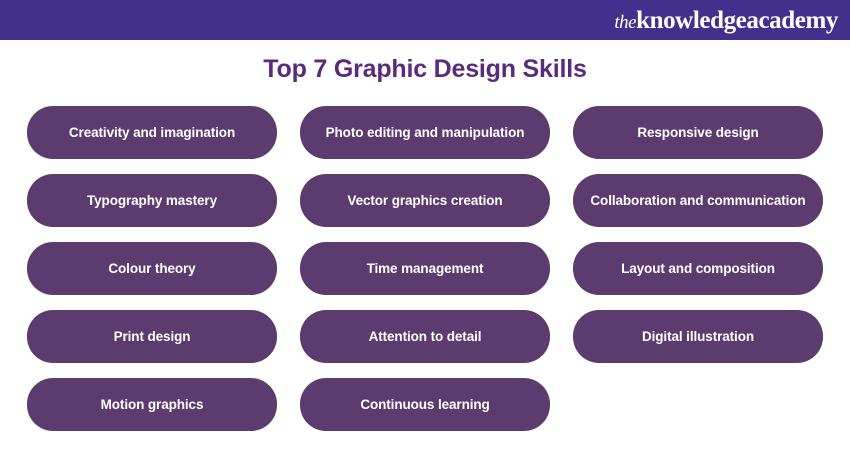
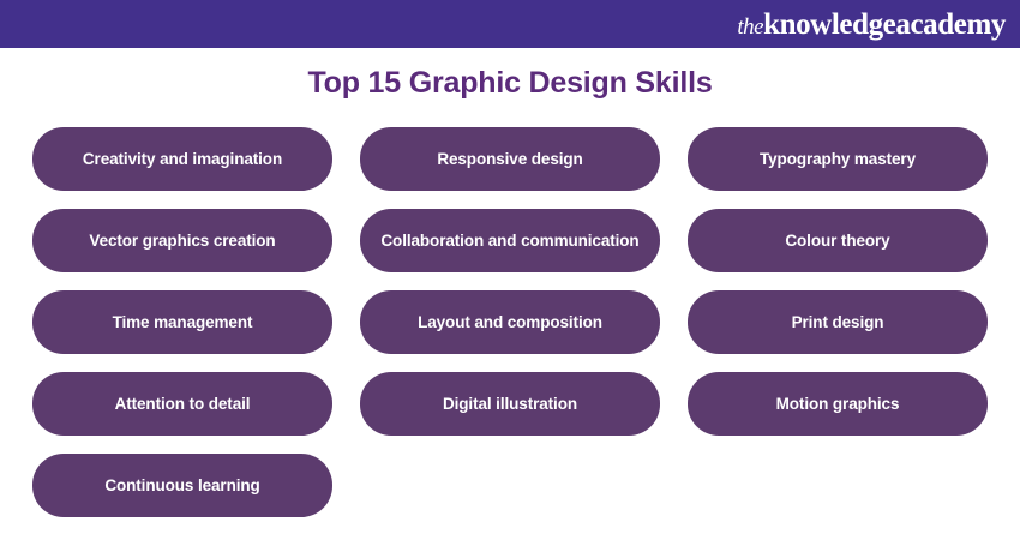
  theknowledgeacademy
- Top 7 Graphic Design Skills
+ Top 15 Graphic Design Skills
  Creativity and imagination
- Photo editing and manipulation
  Responsive design
  Typography mastery
  Vector graphics creation
  Collaboration and communication
  Colour theory
  Time management
  Layout and composition
  Print design
  Attention to detail
  Digital illustration
  Motion graphics
  Continuous learning
